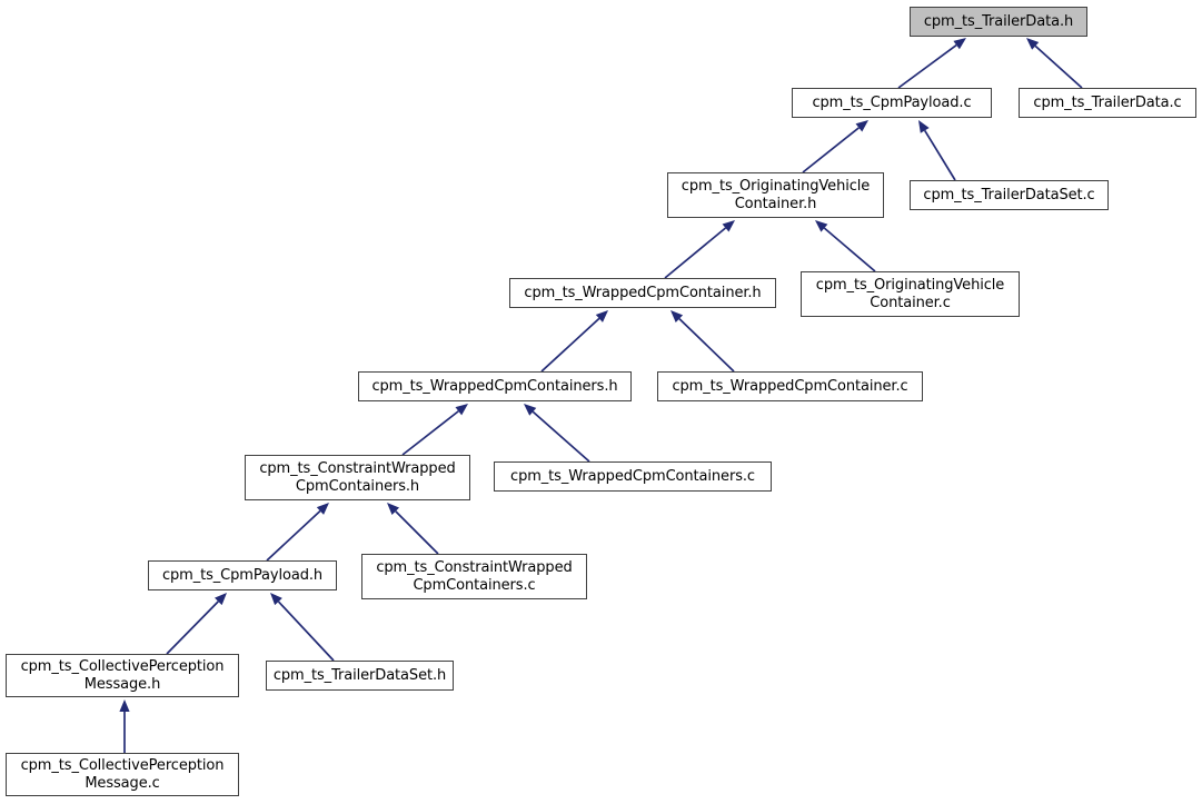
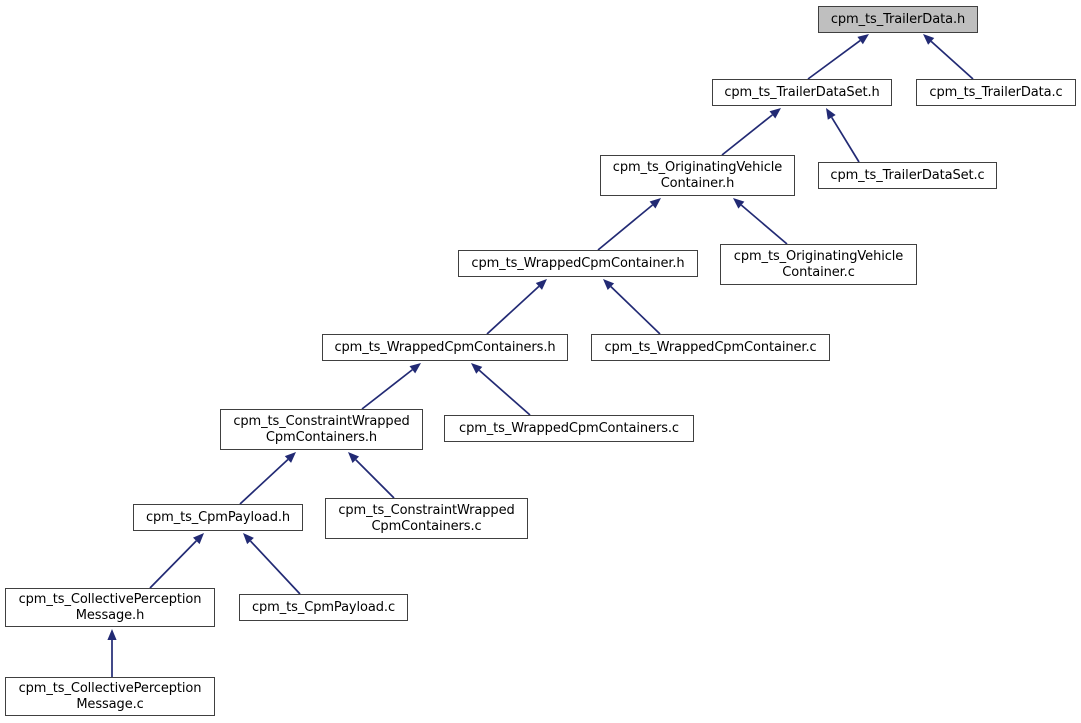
  cpm_ts_TrailerData.h
- cpm_ts_CpmPayload.c
+ cpm_ts_TrailerDataSet.h
  cpm_ts_TrailerData.c
  cpm_ts_OriginatingVehicle
  Container.h
  cpm_ts_TrailerDataSet.c
  cpm_ts_WrappedCpmContainer.h
  cpm_ts_OriginatingVehicle
  Container.c
  cpm_ts_WrappedCpmContainers.h
  cpm_ts_WrappedCpmContainer.c
  cpm_ts_ConstraintWrapped
  CpmContainers.h
  cpm_ts_WrappedCpmContainers.c
  cpm_ts_CpmPayload.h
  cpm_ts_ConstraintWrapped
  CpmContainers.c
  cpm_ts_CollectivePerception
  Message.h
- cpm_ts_TrailerDataSet.h
+ cpm_ts_CpmPayload.c
  cpm_ts_CollectivePerception
  Message.c
